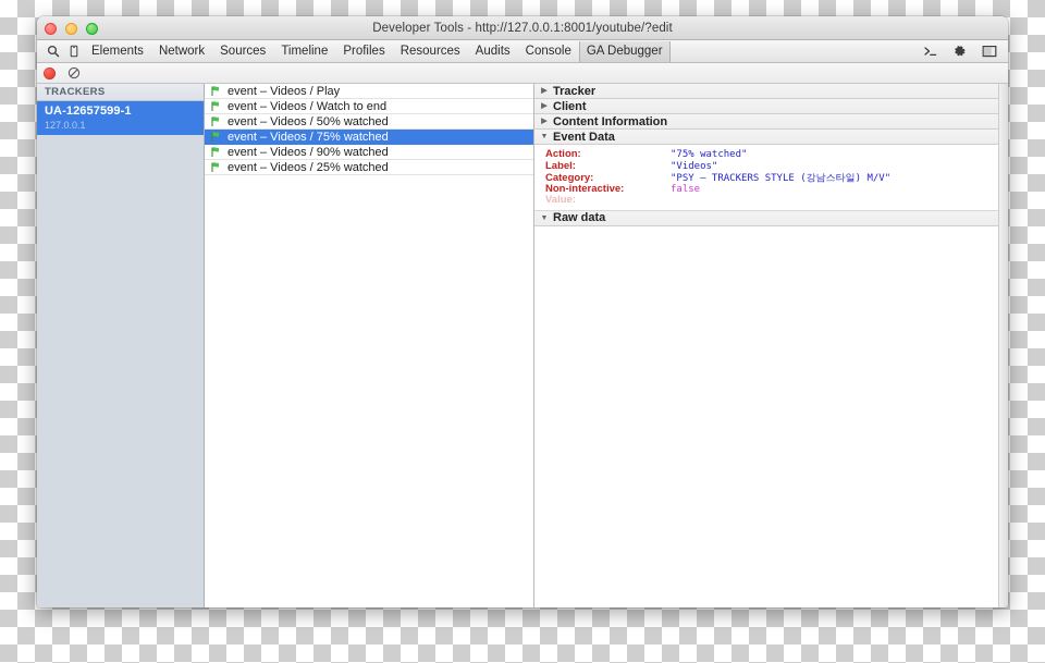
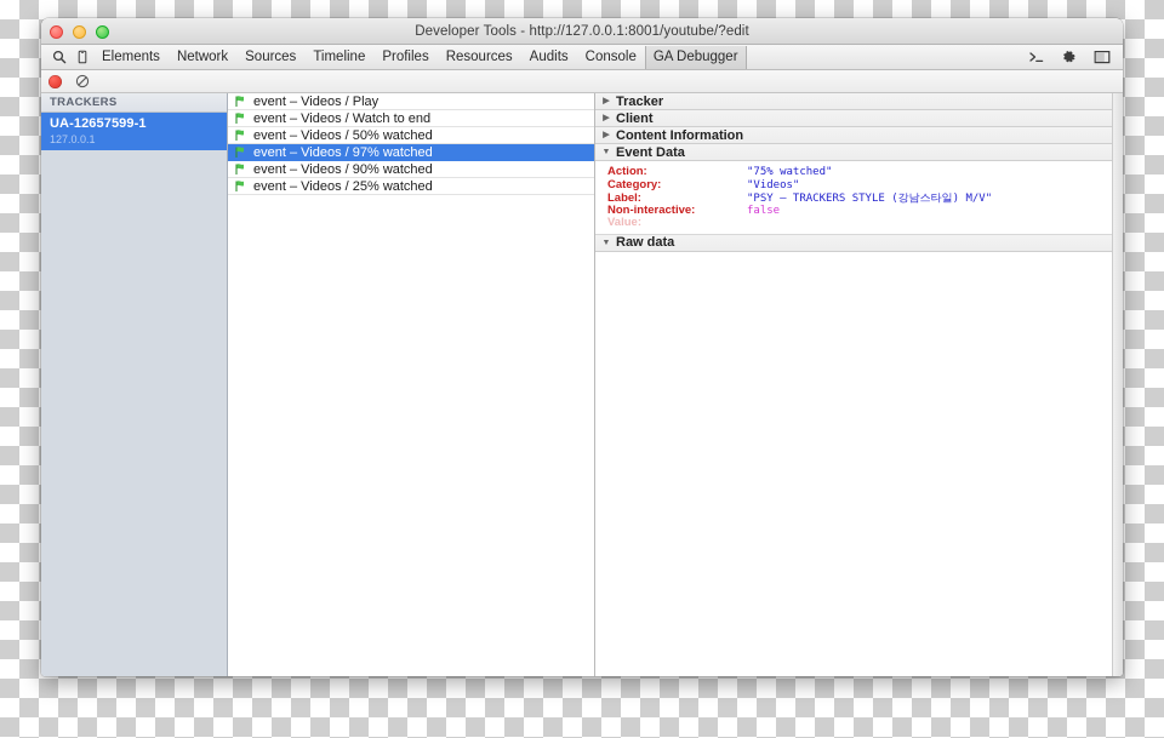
  Developer Tools - http://127.0.0.1:8001/youtube/?edit
  Elements
  Network
  Sources
  Timeline
  Profiles
  Resources
  Audits
  Console
  GA Debugger
  TRACKERS
  UA-12657599-1
  127.0.0.1
  event – Videos / Play
  event – Videos / Watch to end
  event – Videos / 50% watched
- event – Videos / 75% watched
+ event – Videos / 97% watched
  event – Videos / 90% watched
  event – Videos / 25% watched
  Tracker
  Client
  Content Information
  Event Data
  Action:
  "75% watched"
- Label:
+ Category:
  "Videos"
- Category:
+ Label:
  "PSY – TRACKERS STYLE (강남스타일) M/V"
  Non-interactive:
  false
  Value:
  Raw data
